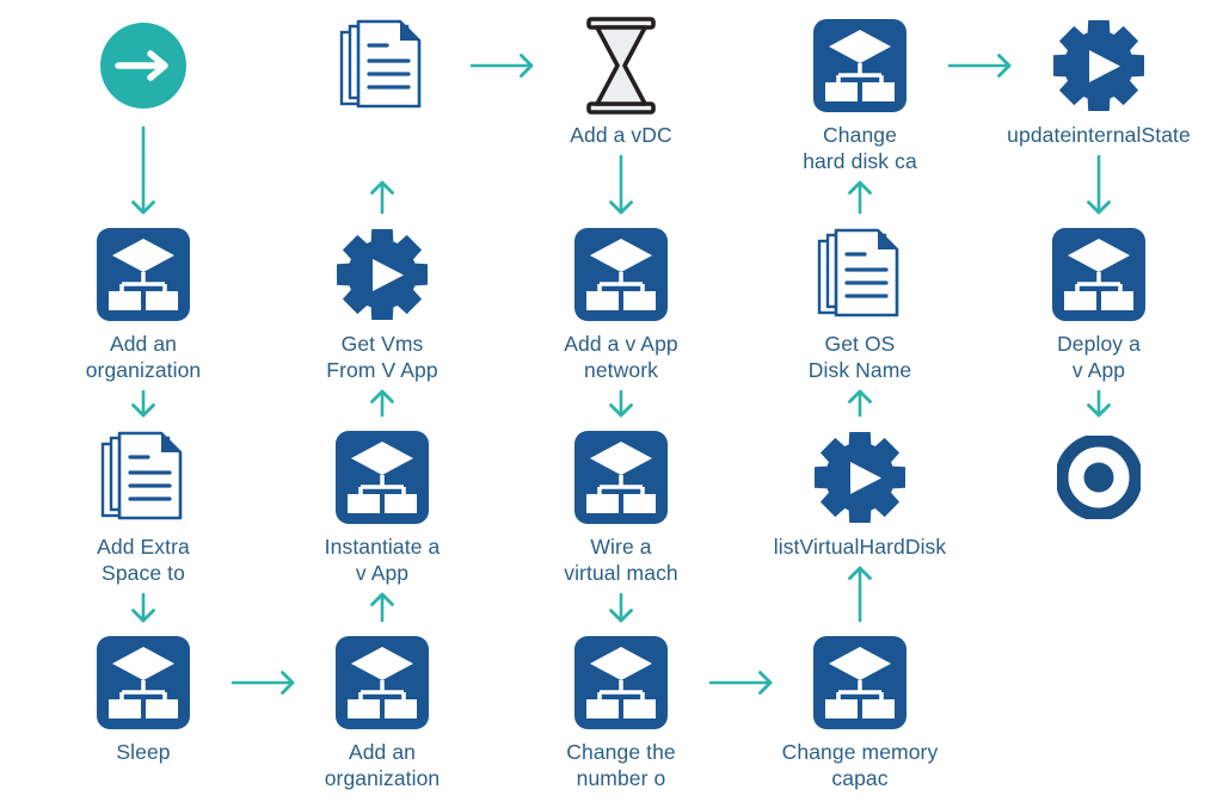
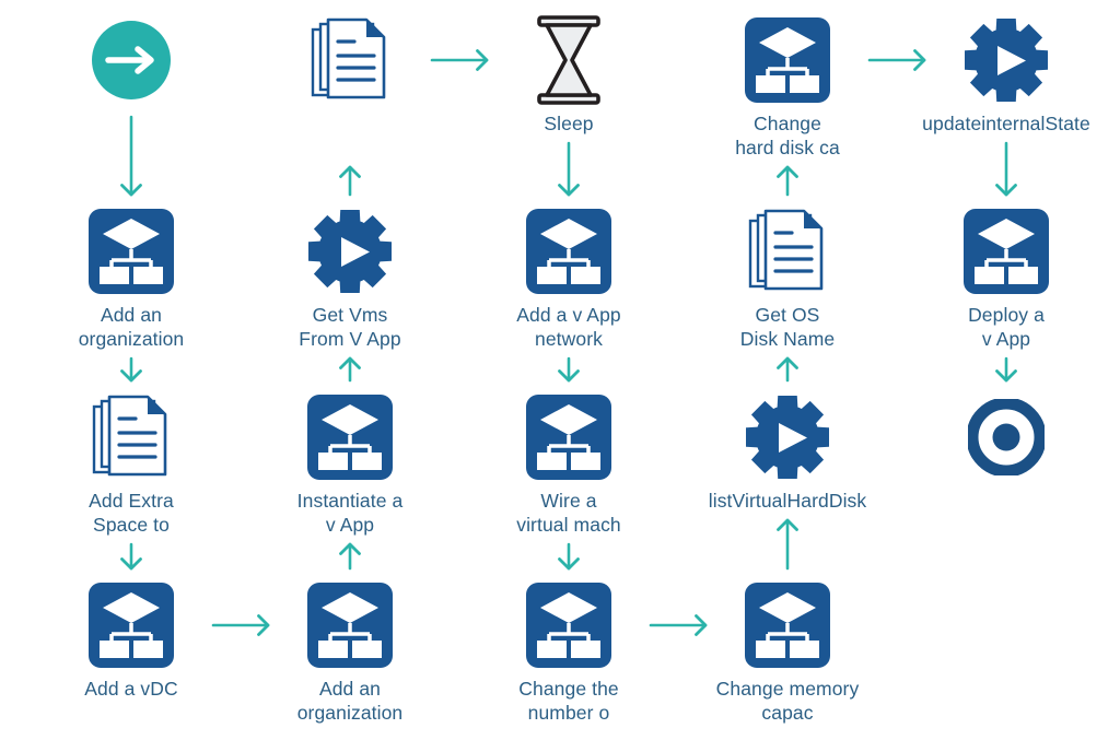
- Add a vDC
+ Sleep
  Change
  hard disk ca
  updateinternalState
  Add an
  organization
  Get Vms
  From V App
  Add a v App
  network
  Get OS
  Disk Name
  Deploy a
  v App
  Add Extra
  Space to
  Instantiate a
  v App
  Wire a
  virtual mach
  listVirtualHardDisk
- Sleep
+ Add a vDC
  Add an
  organization
  Change the
  number o
  Change memory
  capac
